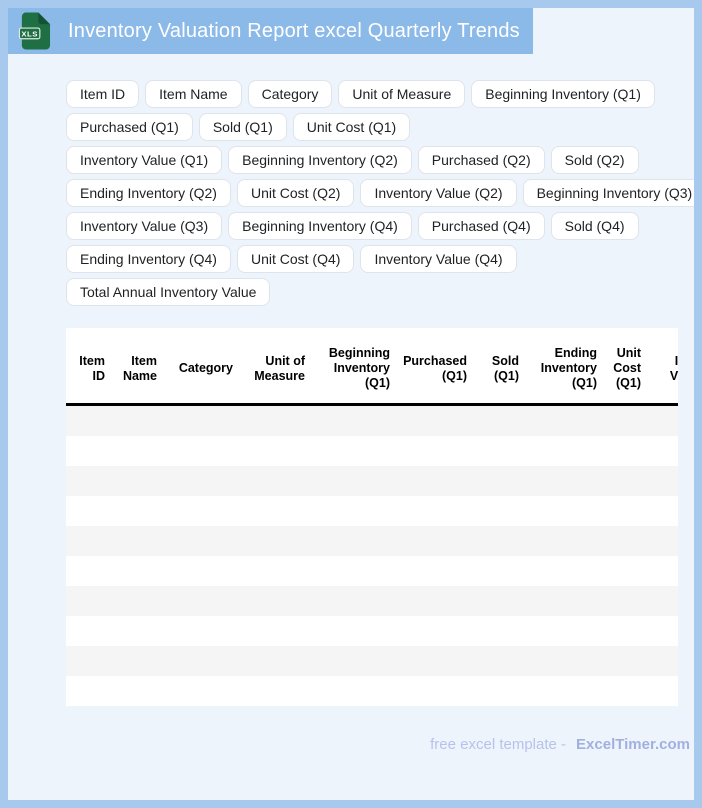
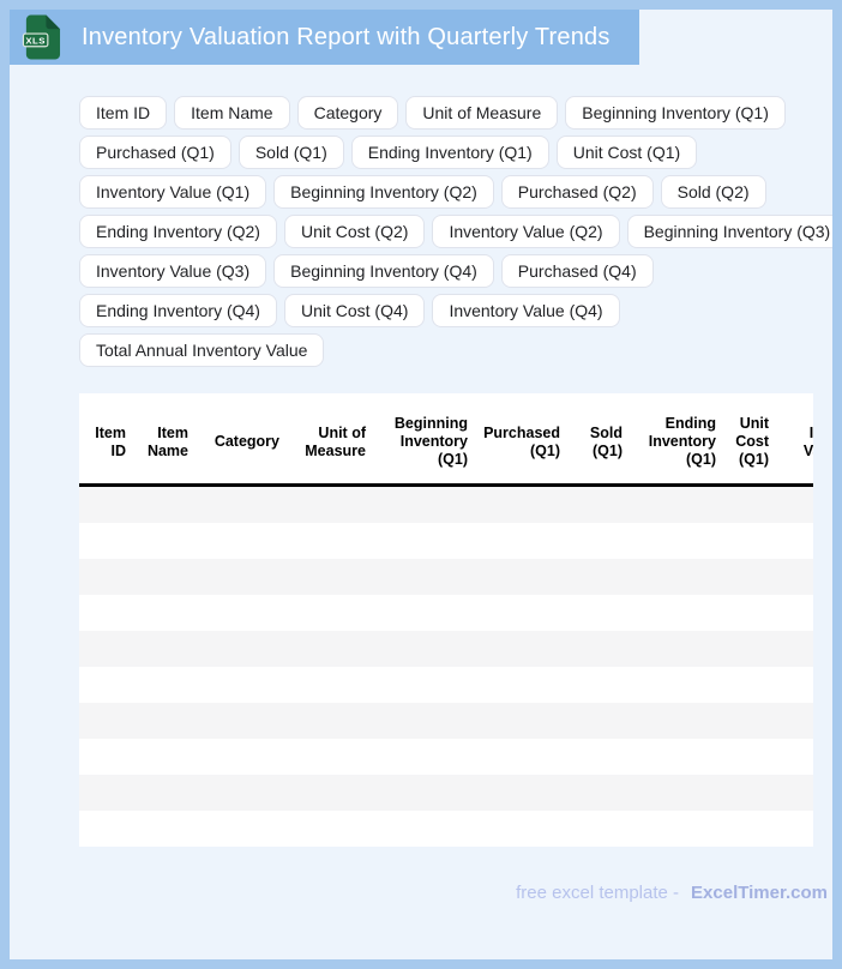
  XLS
- Inventory Valuation Report excel Quarterly Trends
+ Inventory Valuation Report with Quarterly Trends
  Item ID
  Item Name
  Category
  Unit of Measure
  Beginning Inventory (Q1)
  Purchased (Q1)
  Sold (Q1)
+ Ending Inventory (Q1)
  Unit Cost (Q1)
  Inventory Value (Q1)
  Beginning Inventory (Q2)
  Purchased (Q2)
  Sold (Q2)
  Ending Inventory (Q2)
  Unit Cost (Q2)
  Inventory Value (Q2)
  Beginning Inventory (Q3)
  Inventory Value (Q3)
  Beginning Inventory (Q4)
  Purchased (Q4)
- Sold (Q4)
  Ending Inventory (Q4)
  Unit Cost (Q4)
  Inventory Value (Q4)
  Total Annual Inventory Value
  Item ID	Item Name	Category	Unit of Measure	Beginning Inventory (Q1)	Purchased (Q1)	Sold (Q1)	Ending Inventory (Q1)	Unit Cost (Q1)	I V
  free excel template - ExcelTimer.com
